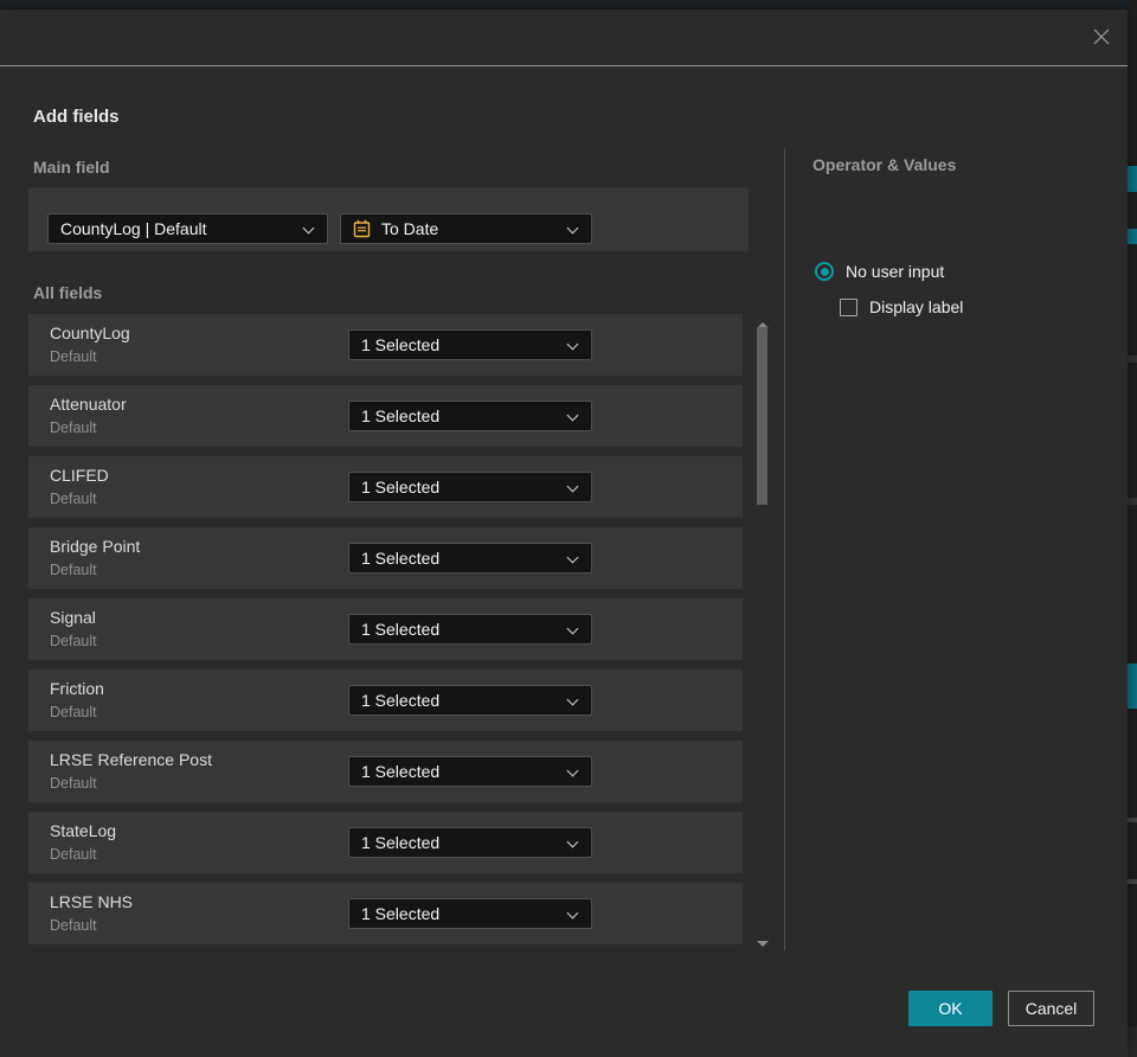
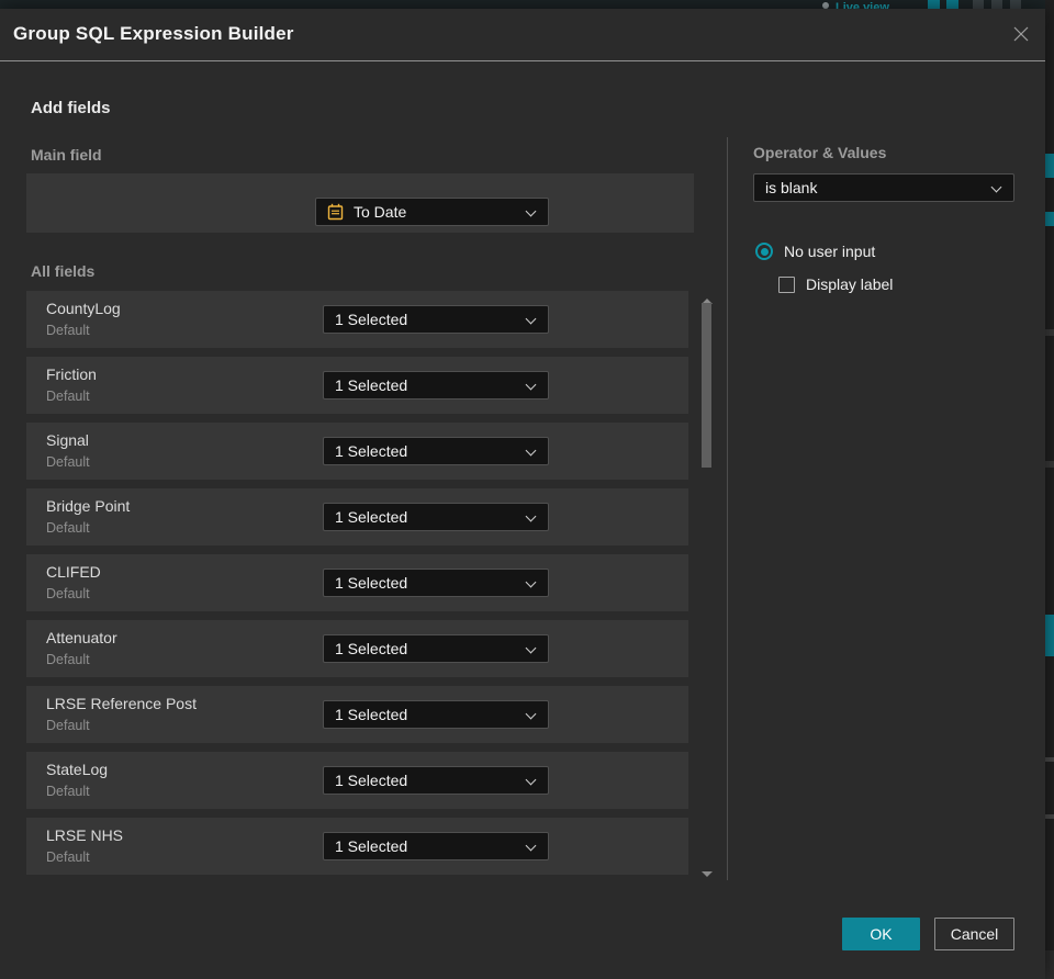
+ Live view
+ Group SQL Expression Builder
  Add fields
  Main field
- CountyLog | Default
  To Date
  All fields
  CountyLog
  Default
  1 Selected
- Attenuator
+ Friction
  Default
  1 Selected
- CLIFED
+ Signal
  Default
  1 Selected
  Bridge Point
  Default
  1 Selected
- Signal
+ CLIFED
  Default
  1 Selected
- Friction
+ Attenuator
  Default
  1 Selected
  LRSE Reference Post
  Default
  1 Selected
  StateLog
  Default
  1 Selected
  LRSE NHS
  Default
  1 Selected
  Operator & Values
+ is blank
  No user input
  Display label
  OK
  Cancel
